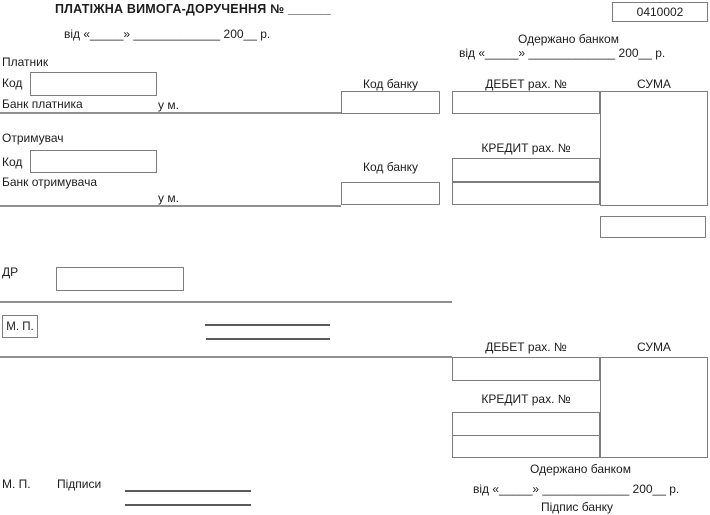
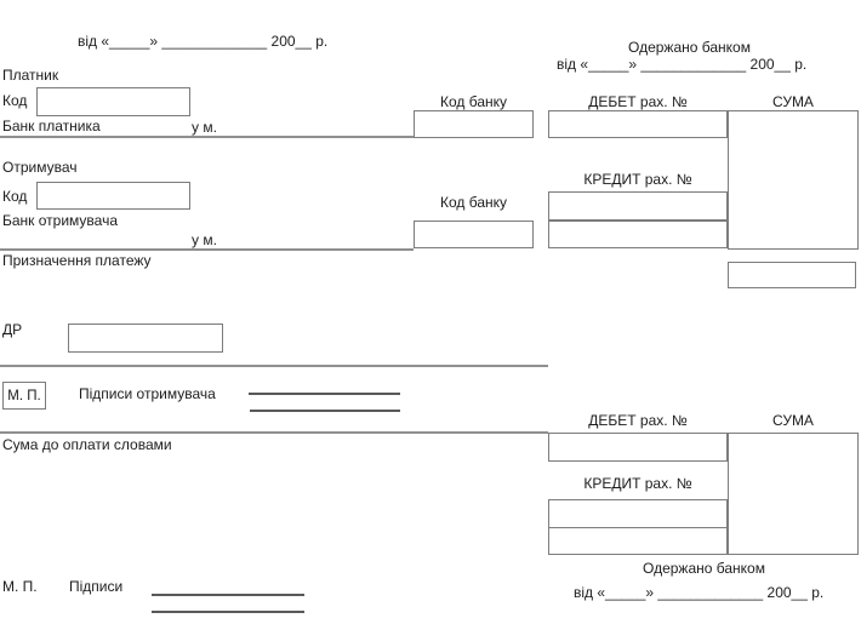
- ПЛАТІЖНА ВИМОГА-ДОРУЧЕННЯ № ______
- 0410002
  від «_____» _____________ 200__ р.
  Одержано банком
  від «_____» _____________ 200__ р.
  Платник
  Код
  Код банку
  ДЕБЕТ рах. №
  СУМА
  Банк платника
  у м.
  Отримувач
  Код
  КРЕДИТ рах. №
  Код банку
  Банк отримувача
  у м.
+ Призначення платежу
  ДР
  М. П.
+ Підписи отримувача
  ДЕБЕТ рах. №
  СУМА
+ Сума до оплати словами
  КРЕДИТ рах. №
  Одержано банком
  від «_____» _____________ 200__ р.
- Підпис банку
  М. П.
  Підписи
